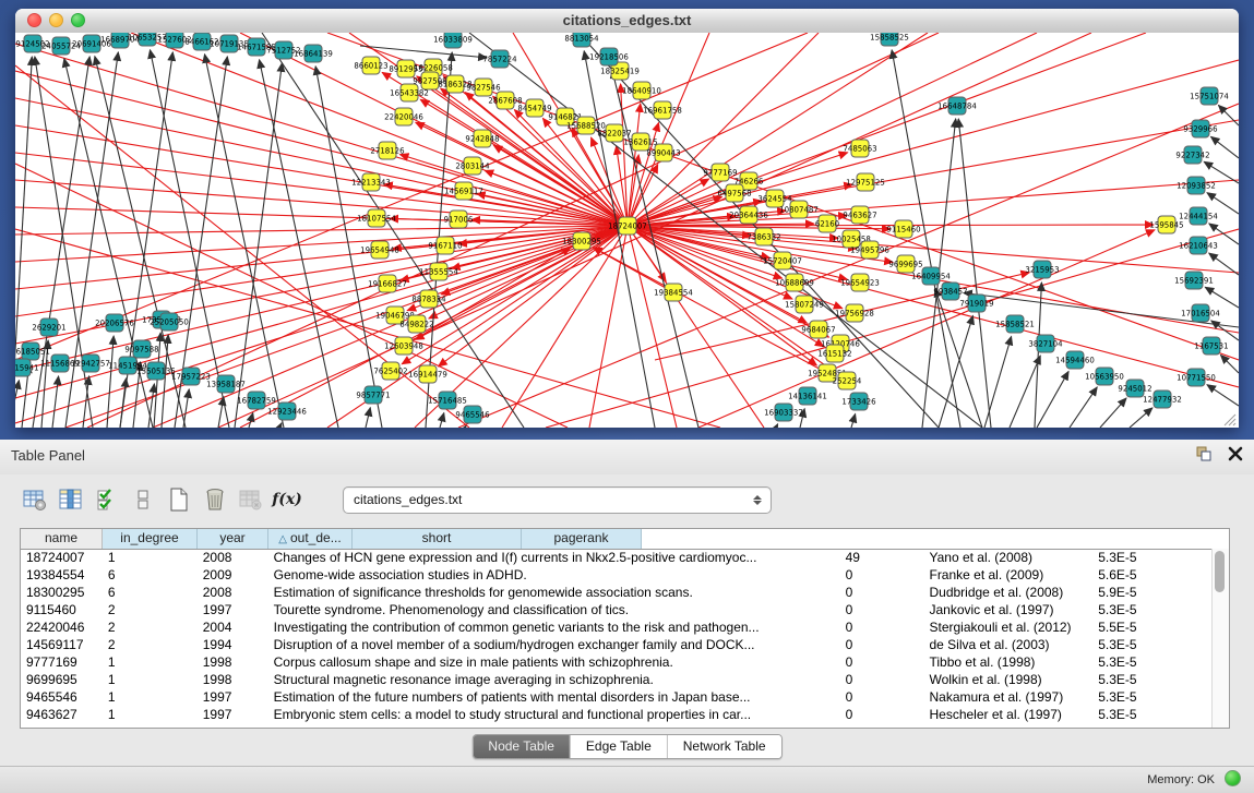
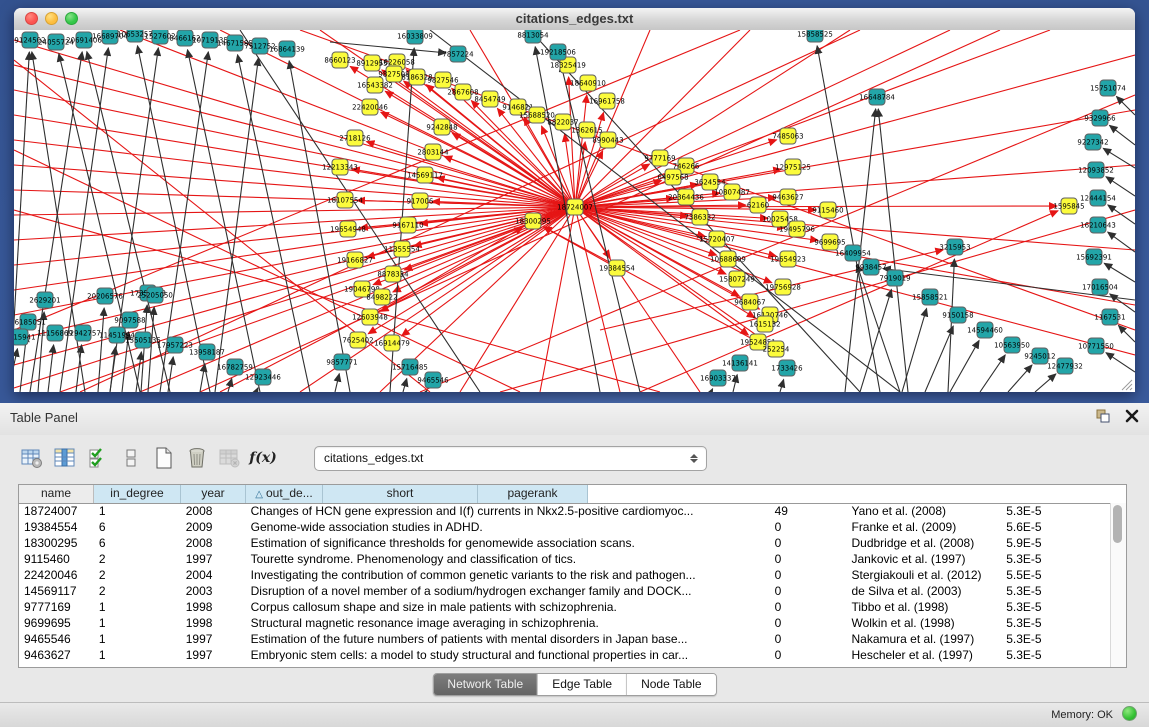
  citations_edges.txt
  18724007
  18300295
  19384554
  917006
  9167110
  11355554
  18107554
  19654948
  19166827
  8878334
  1904679
  8498222
  12603948
  7625402
  16914479
  8660123
  8912955
  18226058
  9827508
  16543382
  8186328
  9827546
  2867608
  8454749
  914682
  15688520
  8822037
  1362615
  8990443
  18325419
  18640910
  16961758
  22420046
  2718126
  12213343
  9242848
  2803144
  14569117
  9777169
  746266
  6497568
  3624554
  10807487
  20364436
  9463627
  62160
  9115460
  7386332
  10025458
  19495796
  9699695
  15720407
  10688609
  19654923
  15807249
  19756928
  9684067
  160746
  1615132
  195248
  252254
  7485063
  12975125
  1595845
  9124502
  24055724
  20691406
  16689704
  10653257
  1527602
  8466162
  10719135
  14671585
  7512752
  16864139
  16033809
  7857224
  8813054
  19218506
  15858525
  16648784
  15751074
  9329966
  9227342
  12093852
  12444154
  16210643
  15692391
  17016504
  1167531
  10771550
  3215953
  16409954
  9938457
  6185051
  15941
  11156869
  12942757
  20206576
  11451994
  9097588
  13505135
  17957223
  13958187
  16782759
  12923446
  25205050
  2629201
  9857771
  15716485
  9465546
  14136141
  1733426
  16903337
  7919019
  15858521
- 3827104
+ 9150158
  14594460
  10563950
  9245012
  12477932
  Table Panel
  f(x)
  citations_edges.txt
  name
  in_degree
  year
  △ out_de...
  short
  pagerank
  18724007
  1
  2008
  Changes of HCN gene expression and I(f) currents in Nkx2.5-positive cardiomyoc...
  49
  Yano et al. (2008)
  5.3E-5
  19384554
  6
  2009
  Genome-wide association studies in ADHD.
  0
  Franke et al. (2009)
  5.6E-5
  18300295
  6
  2008
  Estimation of significance thresholds for genomewide association scans.
  0
  Dudbridge et al. (2008)
  5.9E-5
  9115460
  2
  1997
  Tourette syndrome. Phenomenology and classification of tics.
  0
  Jankovic et al. (1997)
  5.3E-5
  22420046
  2
  2004
  Investigating the contribution of common genetic variants to the risk and pathogen...
  0
  Stergiakouli et al. (2012)
  5.5E-5
  14569117
  2
- 1994
+ 2003
  Disruption of a novel member of a sodium/hydrogen exchanger family and DOCK...
  0
  de Silva et al. (2003)
  5.3E-5
  9777169
  1
  1998
  Corpus callosum shape and size in male patients with schizophrenia.
  0
  Tibbo et al. (1998)
  5.3E-5
  9699695
  1
  1998
  Structural magnetic resonance image averaging in schizophrenia.
  0
  Wolkin et al. (1998)
  5.3E-5
  9465546
  1
  1997
  Estimation of the future numbers of patients with mental disorders in Japan base...
  0
  Nakamura et al. (1997)
  5.3E-5
  9463627
  1
  1997
  Embryonic stem cells: a model to study structural and functional properties in car...
  0
  Hescheler et al. (1997)
  5.3E-5
- Node Table
+ Network Table
  Edge Table
- Network Table
+ Node Table
  Memory: OK
